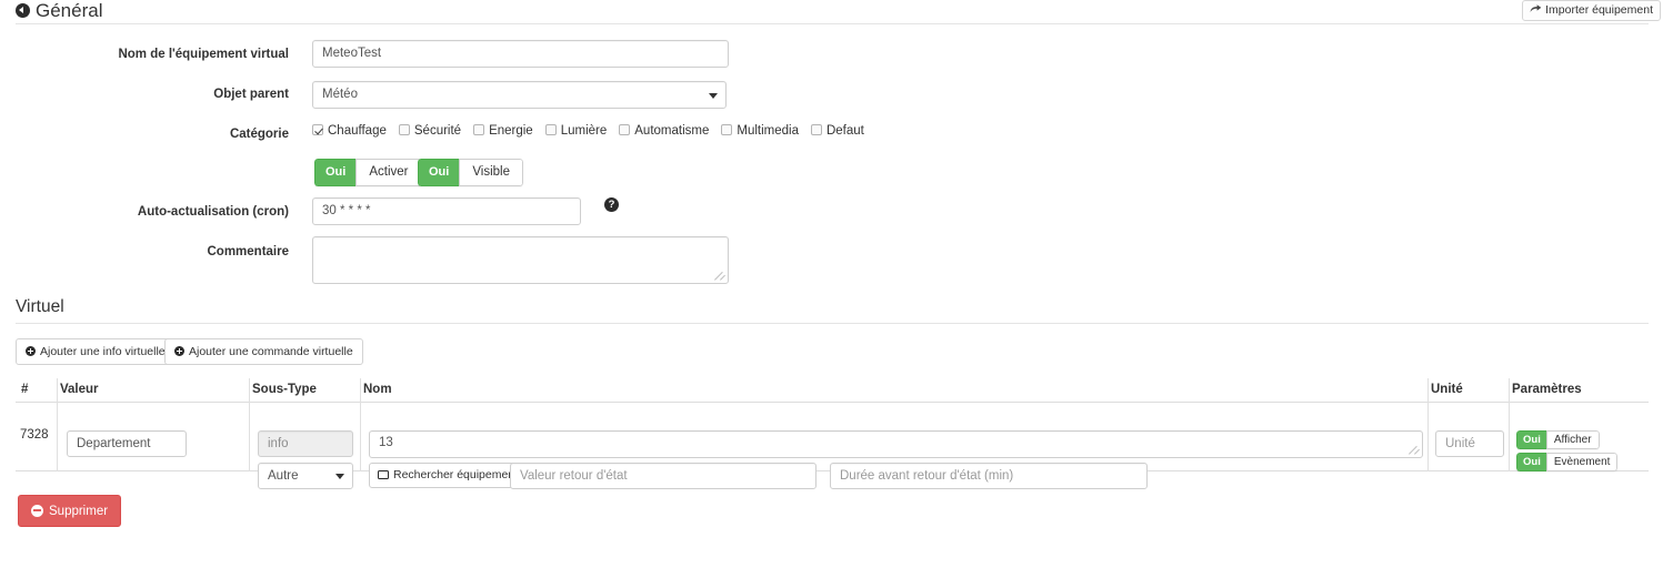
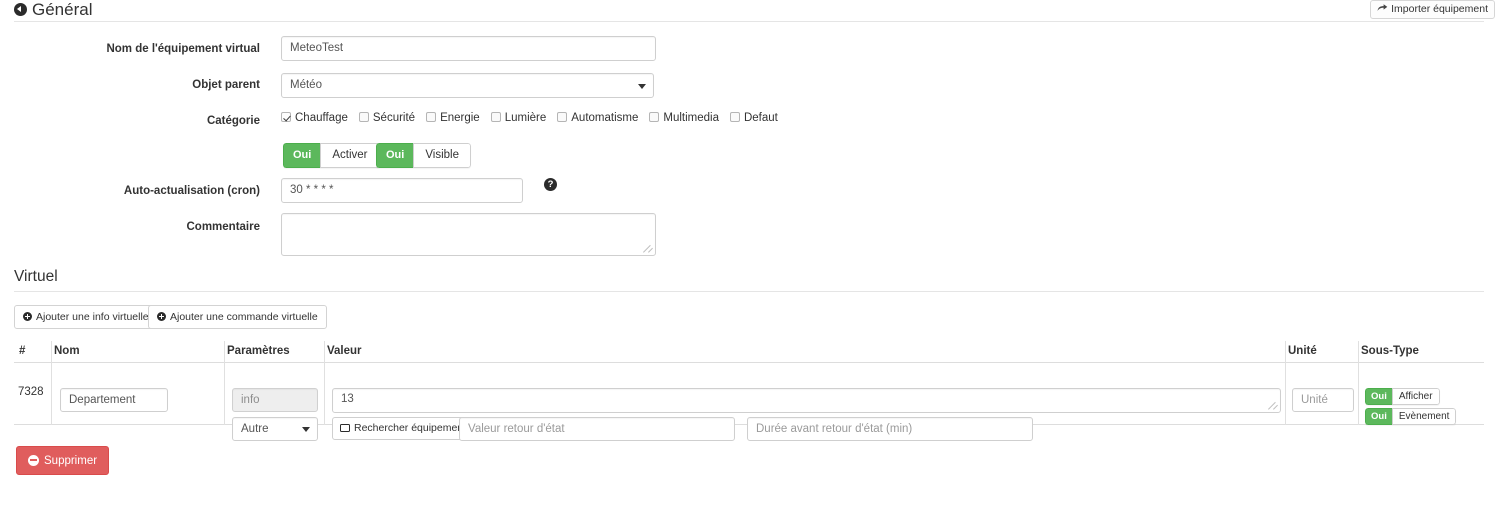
  Général
  Importer équipement
  Nom de l'équipement virtual
  MeteoTest
  Objet parent
  Météo
  Catégorie
  Chauffage Sécurité Energie Lumière Automatisme Multimedia Defaut
  Oui
  Activer
  Oui
  Visible
  Auto-actualisation (cron)
  30 * * * *
  ?
  Commentaire
  Virtuel
  Ajouter une info virtuelle
  Ajouter une commande virtuelle
  #
- Valeur
+ Nom
- Sous-Type
+ Paramètres
- Nom
+ Valeur
  Unité
- Paramètres
+ Sous-Type
  7328
  Departement
  info
  Autre
  13
  Rechercher équipeme
  Valeur retour d'état
  Durée avant retour d'état (min)
  Unité
  Oui
  Afficher
  Oui
  Evènement
  Supprimer
